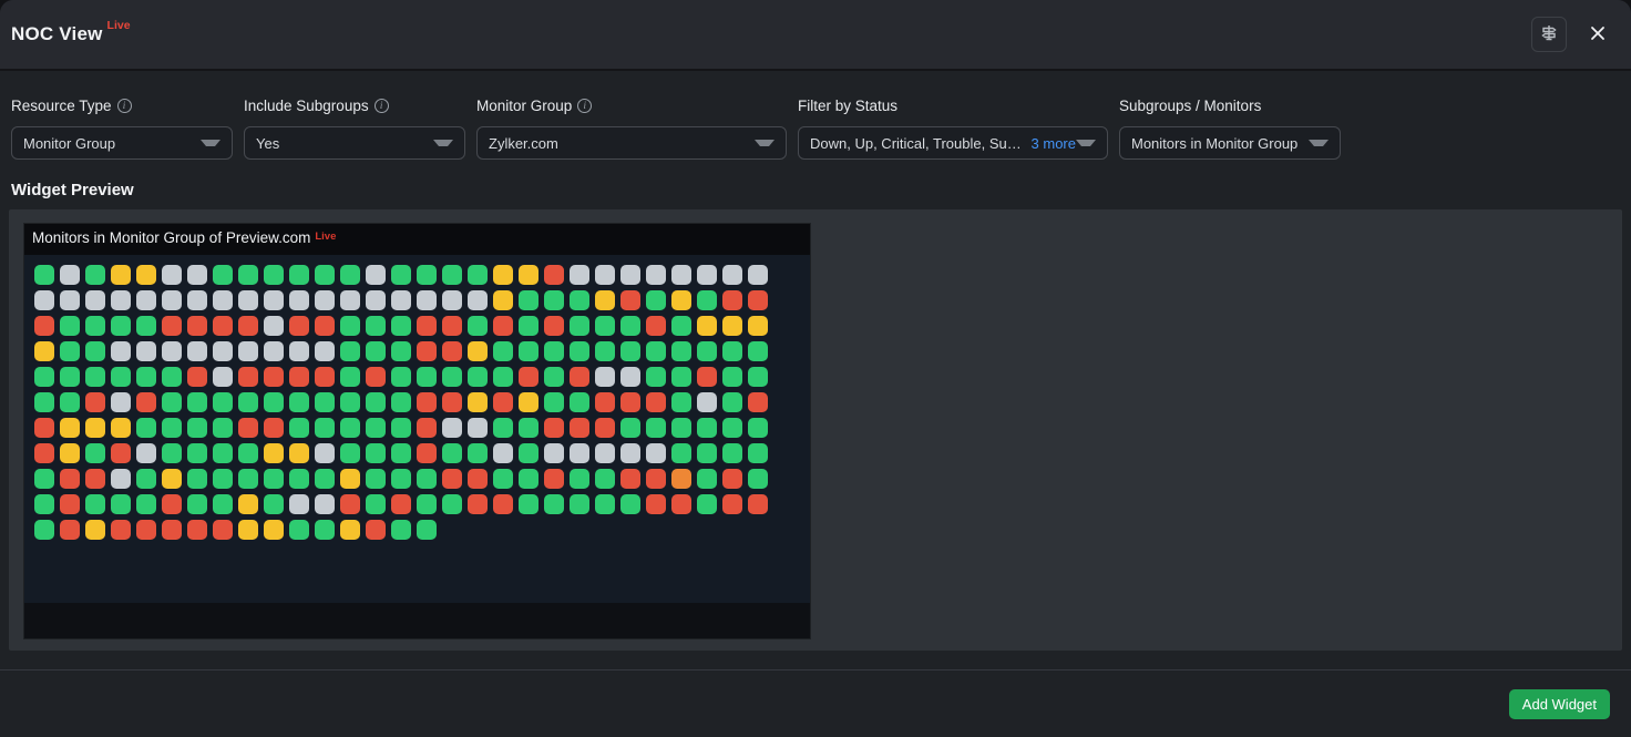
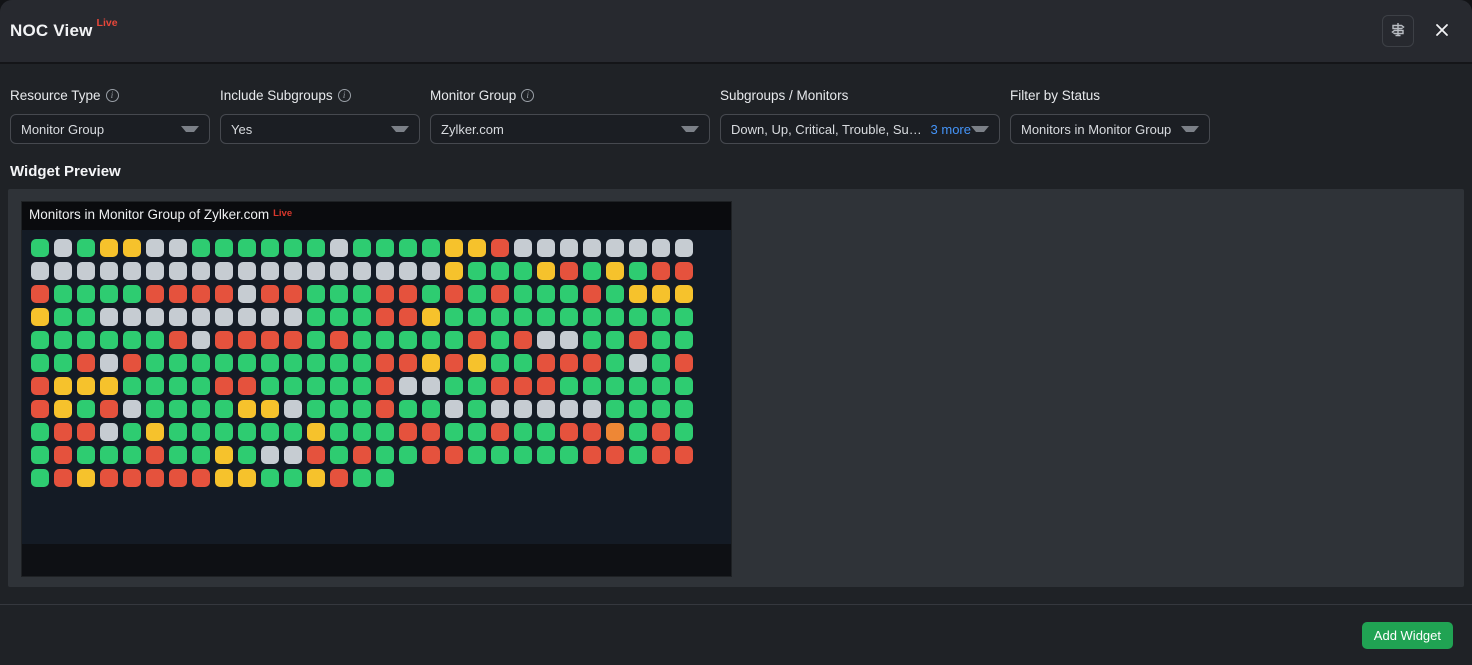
  NOC View
  Live
  Resource Type
  i
  Monitor Group
  Include Subgroups
  i
  Yes
  Monitor Group
  i
  Zylker.com
- Filter by Status
+ Subgroups / Monitors
  Down, Up, Critical, Trouble, Susp
  3 more
- Subgroups / Monitors
+ Filter by Status
  Monitors in Monitor Group
  Widget Preview
- Monitors in Monitor Group of Preview.com
+ Monitors in Monitor Group of Zylker.com
  Live
  Add Widget
